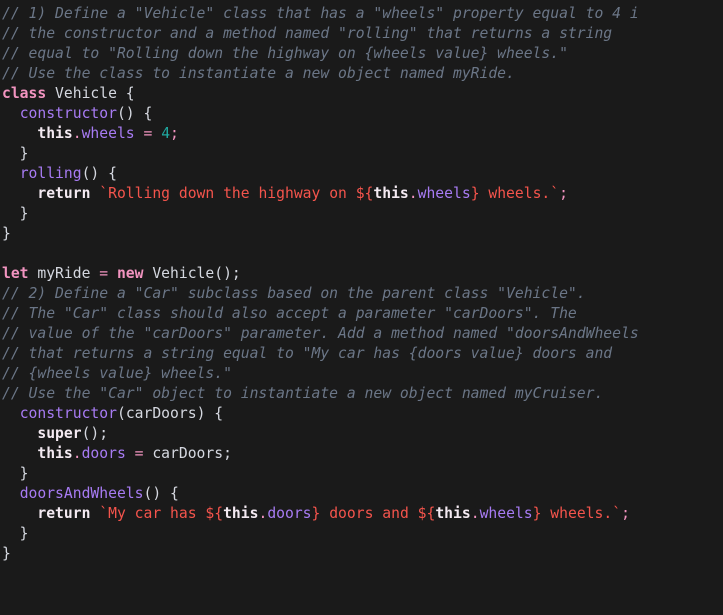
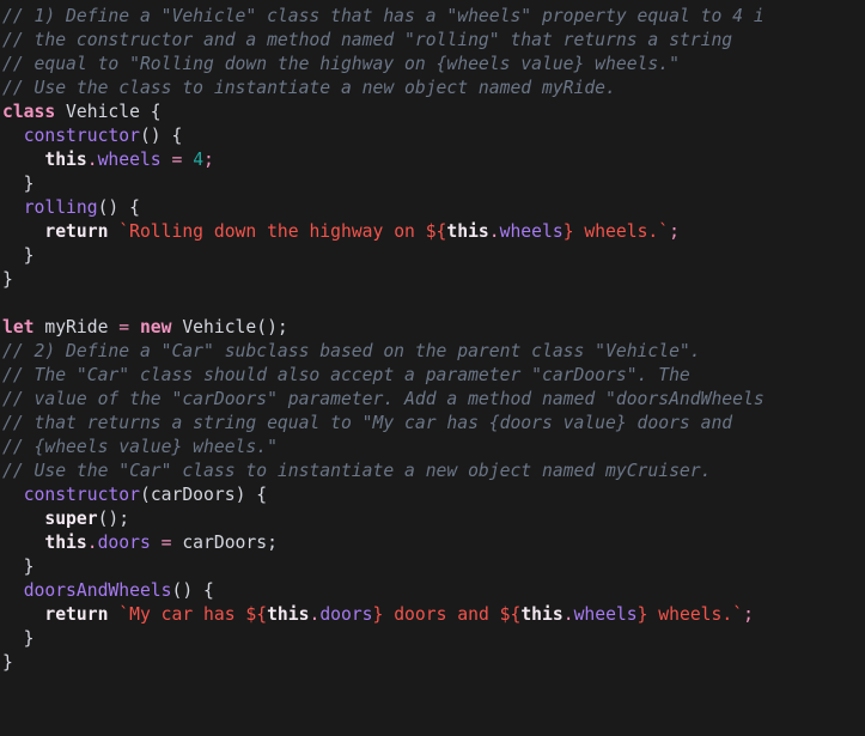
  // 1) Define a "Vehicle" class that has a "wheels" property equal to 4 i
  // the constructor and a method named "rolling" that returns a string
  // equal to "Rolling down the highway on {wheels value} wheels."
  // Use the class to instantiate a new object named myRide.
  class Vehicle {
  constructor() {
  this.wheels = 4;
  }
  rolling() {
  return `Rolling down the highway on ${this.wheels} wheels.`;
  }
  }
  let myRide = new Vehicle();
  // 2) Define a "Car" subclass based on the parent class "Vehicle".
  // The "Car" class should also accept a parameter "carDoors". The
  // value of the "carDoors" parameter. Add a method named "doorsAndWheels
  // that returns a string equal to "My car has {doors value} doors and
  // {wheels value} wheels."
- // Use the "Car" object to instantiate a new object named myCruiser.
+ // Use the "Car" class to instantiate a new object named myCruiser.
  constructor(carDoors) {
  super();
  this.doors = carDoors;
  }
  doorsAndWheels() {
  return `My car has ${this.doors} doors and ${this.wheels} wheels.`;
  }
  }
